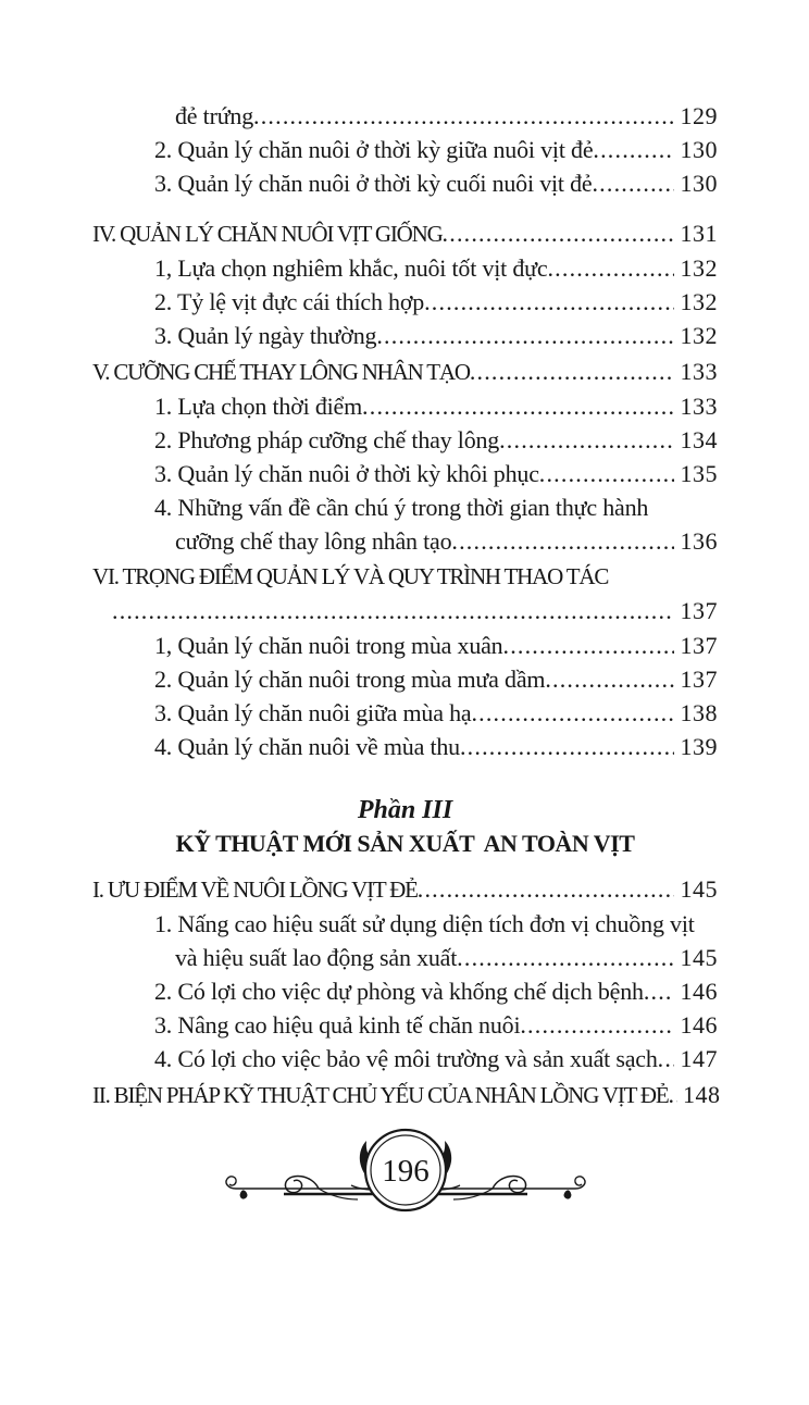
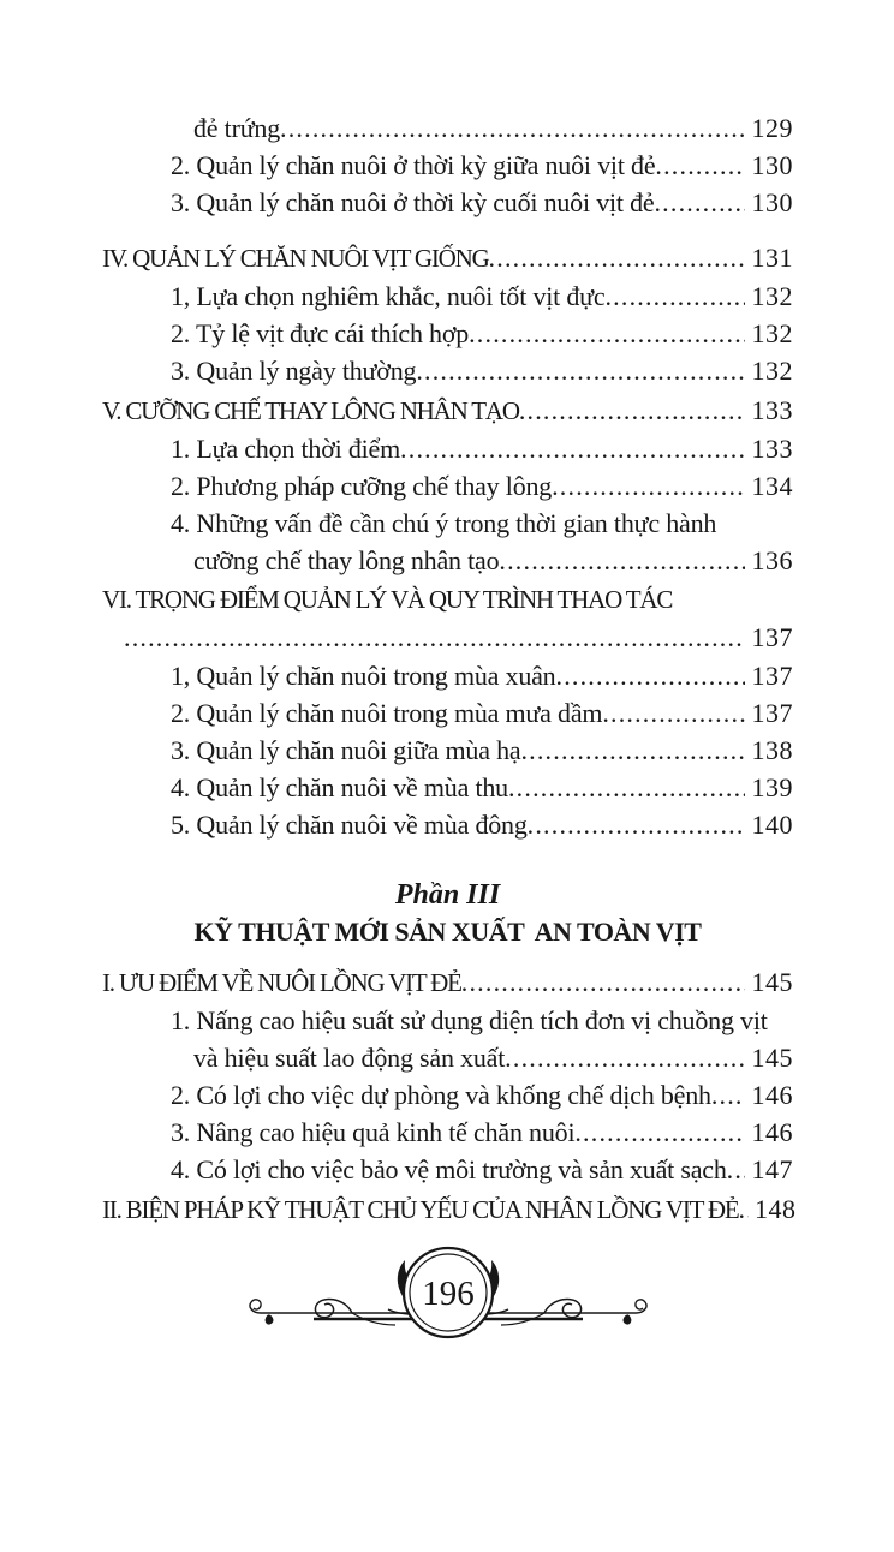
  đẻ trứng
  129
  2. Quản lý chăn nuôi ở thời kỳ giữa nuôi vịt đẻ
  130
  3. Quản lý chăn nuôi ở thời kỳ cuối nuôi vịt đẻ
  130
  IV. QUẢN LÝ CHĂN NUÔI VỊT GIỐNG
  131
  1, Lựa chọn nghiêm khắc, nuôi tốt vịt đực
  132
  2. Tỷ lệ vịt đực cái thích hợp
  132
  3. Quản lý ngày thường
  132
  V. CƯỠNG CHẾ THAY LÔNG NHÂN TẠO
  133
  1. Lựa chọn thời điểm
  133
  2. Phương pháp cưỡng chế thay lông
  134
- 3. Quản lý chăn nuôi ở thời kỳ khôi phục
- 135
  4. Những vấn đề cần chú ý trong thời gian thực hành
  cưỡng chế thay lông nhân tạo
  136
  VI. TRỌNG ĐIỂM QUẢN LÝ VÀ QUY TRÌNH THAO TÁC
  137
  1, Quản lý chăn nuôi trong mùa xuân
  137
  2. Quản lý chăn nuôi trong mùa mưa dầm
  137
  3. Quản lý chăn nuôi giữa mùa hạ
  138
  4. Quản lý chăn nuôi về mùa thu
  139
+ 5. Quản lý chăn nuôi về mùa đông
+ 140
  Phần III
  KỸ THUẬT MỚI SẢN XUẤT AN TOÀN VỊT
  I. ƯU ĐIỂM VỀ NUÔI LỒNG VỊT ĐẺ
  145
  1. Nấng cao hiệu suất sử dụng diện tích đơn vị chuồng vịt
  và hiệu suất lao động sản xuất
  145
  2. Có lợi cho việc dự phòng và khống chế dịch bệnh
  146
  3. Nâng cao hiệu quả kinh tế chăn nuôi
  146
  4. Có lợi cho việc bảo vệ môi trường và sản xuất sạch
  147
  II. BIỆN PHÁP KỸ THUẬT CHỦ YẾU CỦA NHÂN LỒNG VỊT ĐẺ
  148
  196
